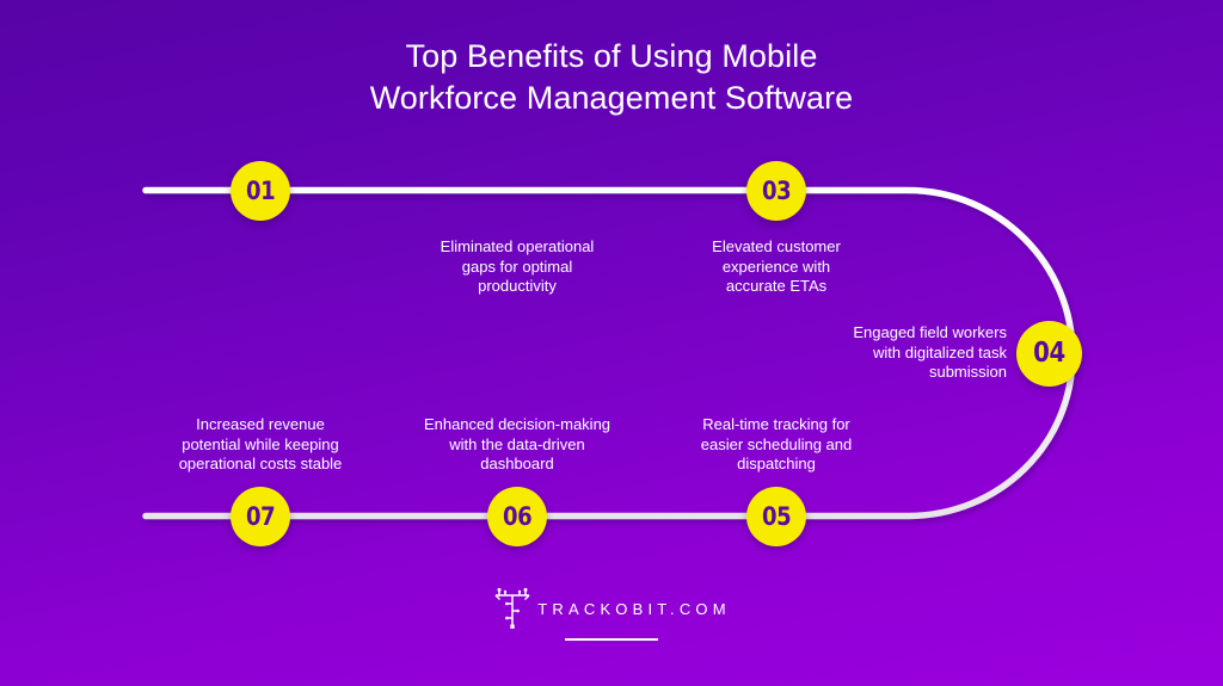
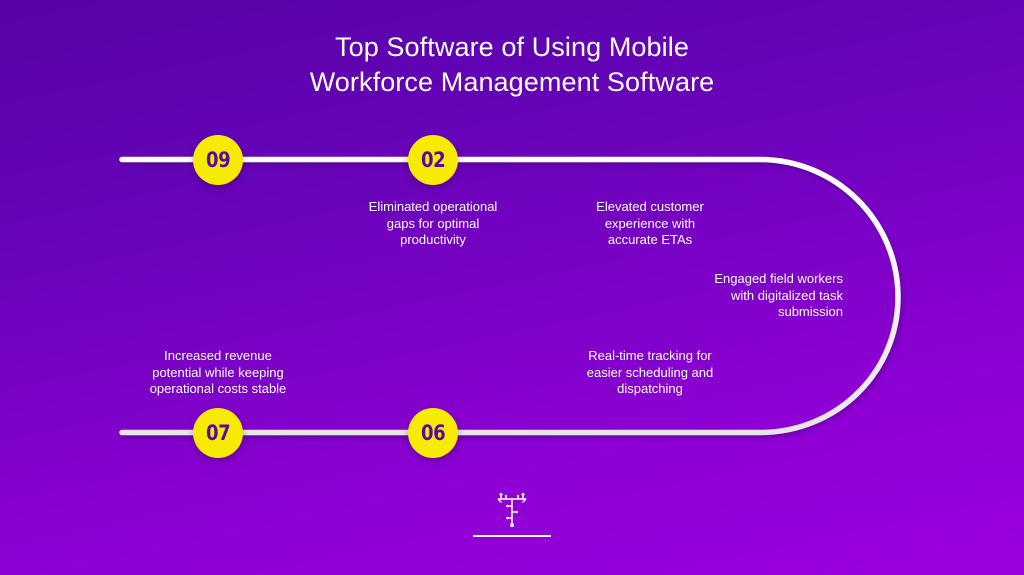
- Top Benefits of Using Mobile
+ Top Software of Using Mobile
  Workforce Management Software
- 01
+ 09
+ 02
  Eliminated operational
  gaps for optimal
  productivity
- 03
  Elevated customer
  experience with
  accurate ETAs
- 04
  Engaged field workers
  with digitalized task
  submission
- 05
  Real-time tracking for
  easier scheduling and
  dispatching
  06
- Enhanced decision-making
- with the data-driven
- dashboard
  07
  Increased revenue
  potential while keeping
  operational costs stable
- TRACKOBIT.COM
